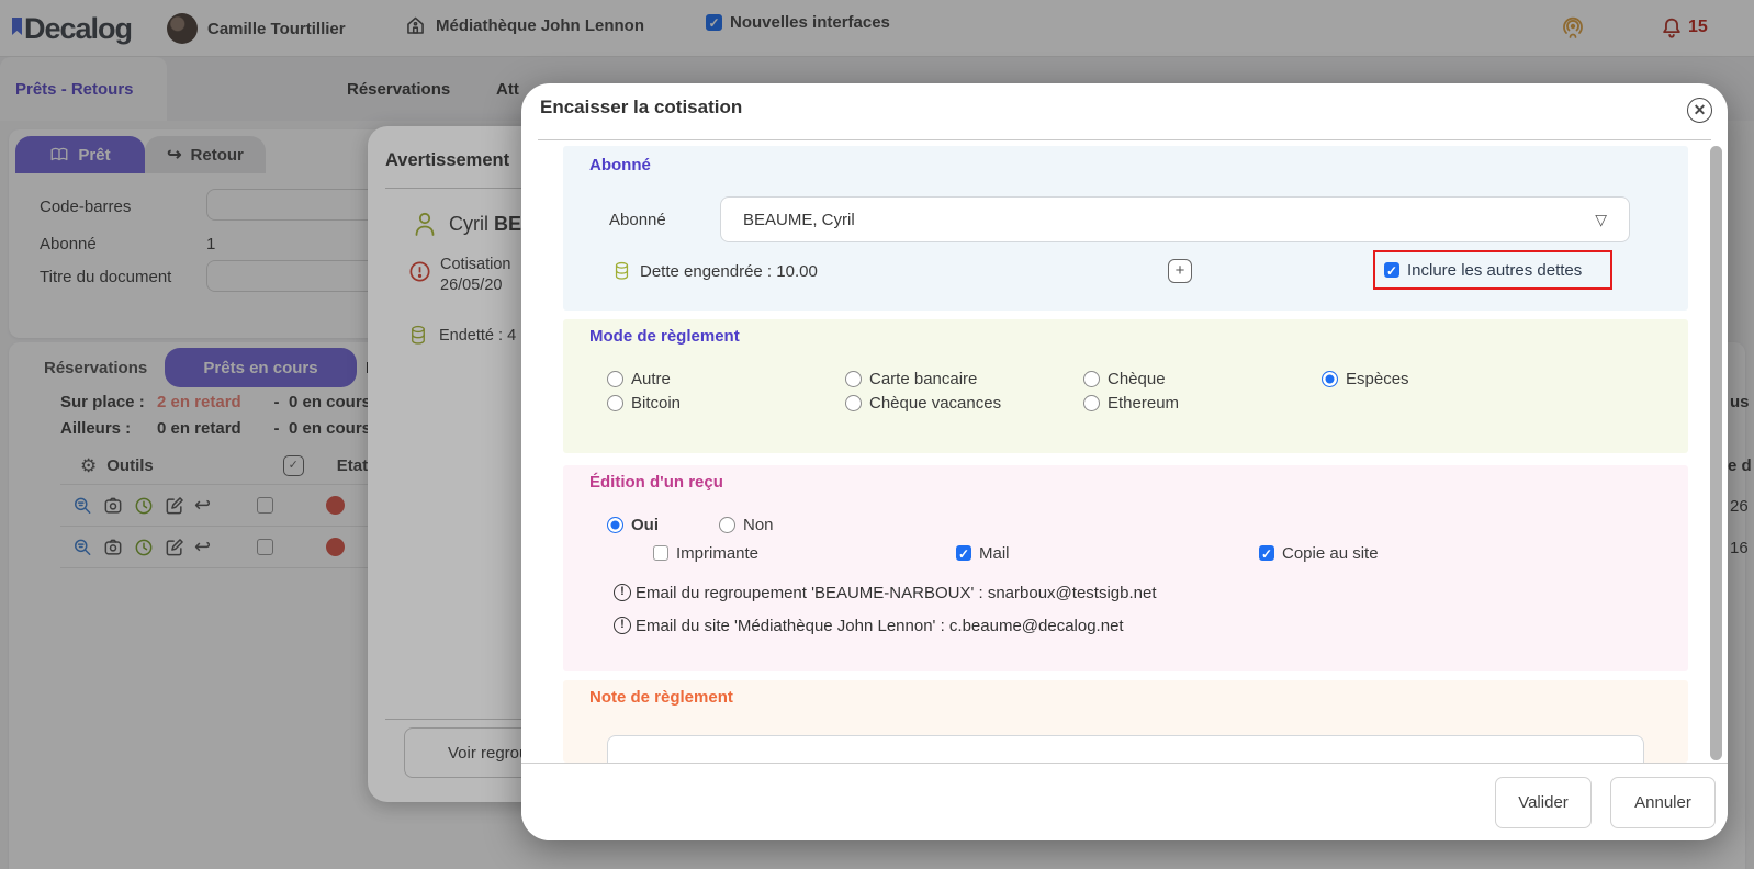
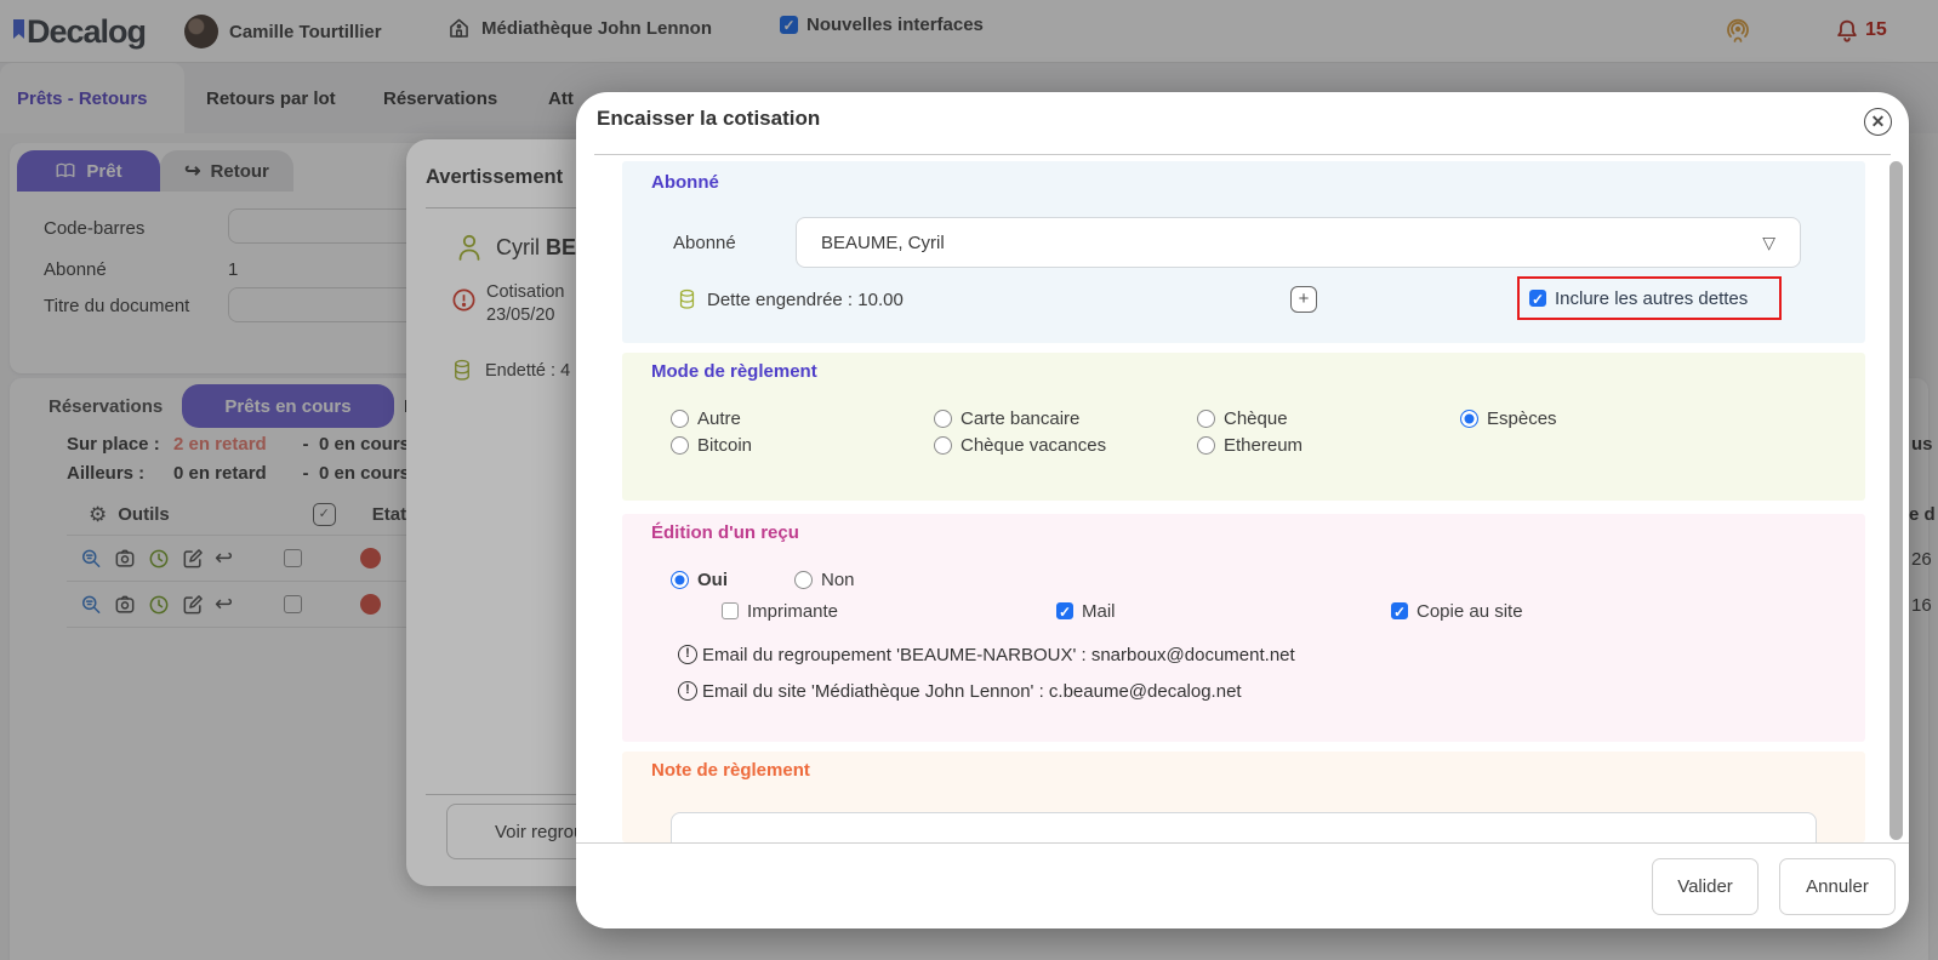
  Decalog
  Camille Tourtillier
  Médiathèque John Lennon
  Nouvelles interfaces
  15
  Prêts - Retours
+ Retours par lot
  Réservations
  Att
  Prêt
  ↪
  Retour
  Code-barres
  Abonné
  1
  Titre du document
  Réservations
  Prêts en cours
  Sur place :
  2 en retard
  -
  0 en cours
  Ailleurs :
  0 en retard
  -
  0 en cours
  ⚙
  Outils
  ✓
  Etat
  ↩
  ↩
  us
  e d
  26
  16
  Avertissement
  Cyril BE
  Cotisation
- 26/05/20
+ 23/05/20
  Endetté : 4
  Voir regro
  Encaisser la cotisation
  ✕
  Abonné
  Abonné
  BEAUME, Cyril
  ▽
  Dette engendrée : 10.00
  +
  Inclure les autres dettes
  Mode de règlement
  Autre
  Carte bancaire
  Chèque
  Espèces
  Bitcoin
  Chèque vacances
  Ethereum
  Édition d'un reçu
  Oui
  Non
  Imprimante
  Mail
  Copie au site
  !
- Email du regroupement 'BEAUME-NARBOUX' : snarboux@testsigb.net
+ Email du regroupement 'BEAUME-NARBOUX' : snarboux@document.net
  !
  Email du site 'Médiathèque John Lennon' : c.beaume@decalog.net
  Note de règlement
  Valider
  Annuler
